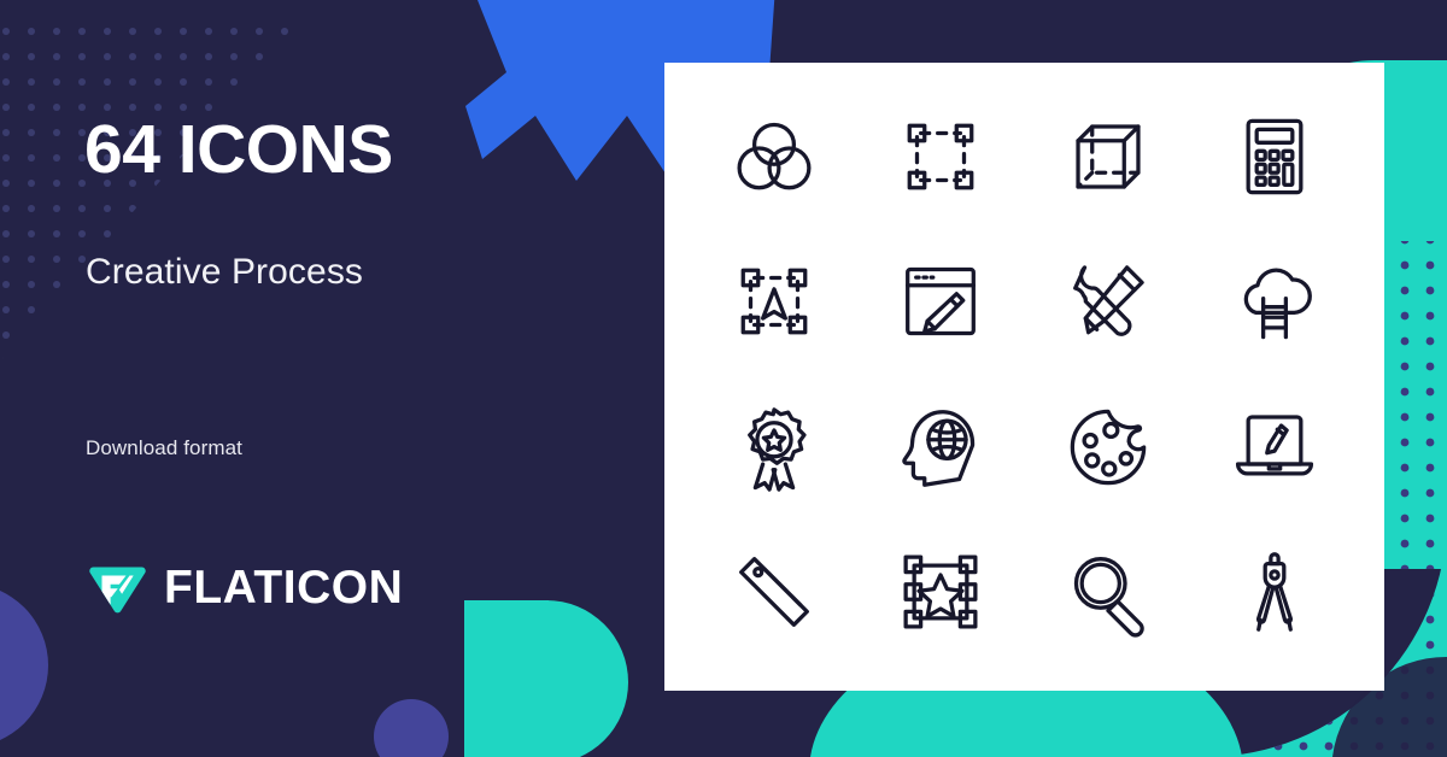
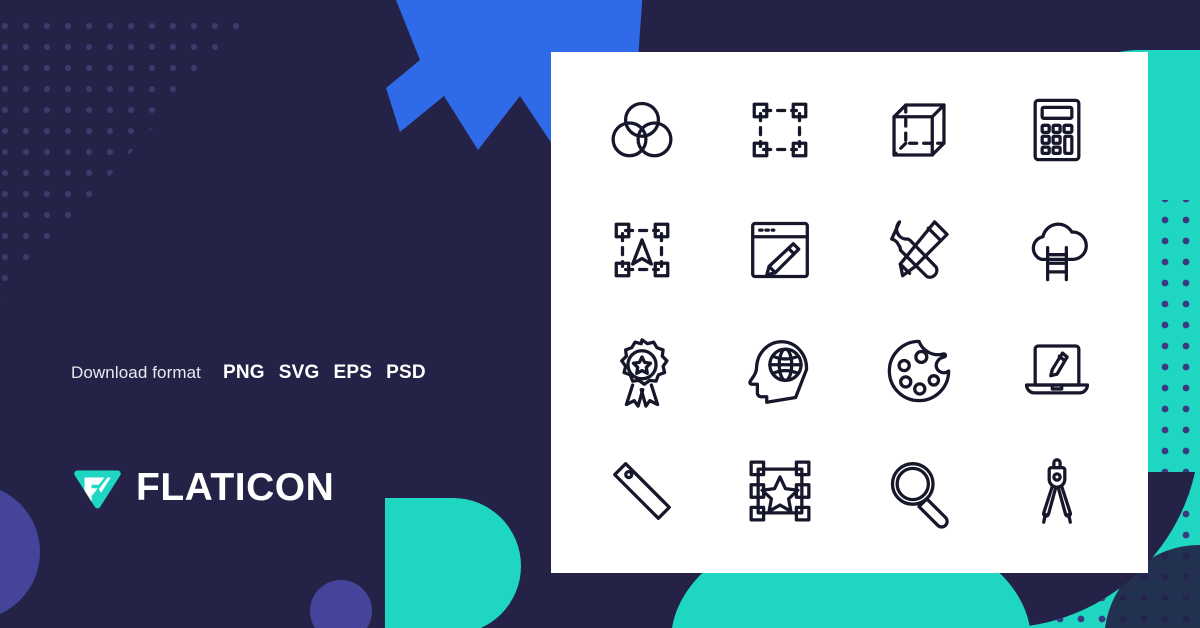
- 64 ICONS
- Creative Process
  Download format
+ PNG
+ SVG
+ EPS
+ PSD
  FLATICON
